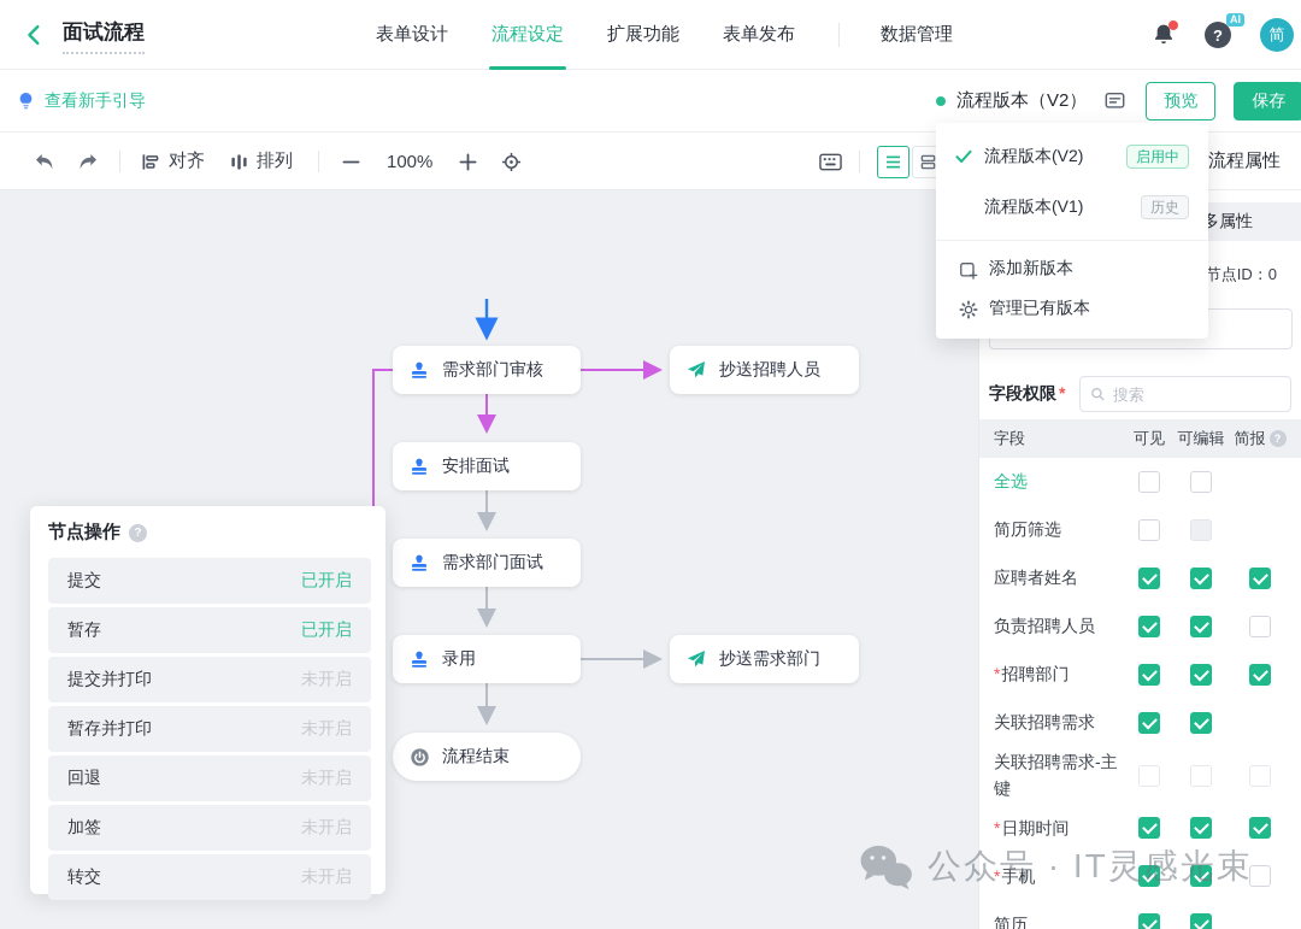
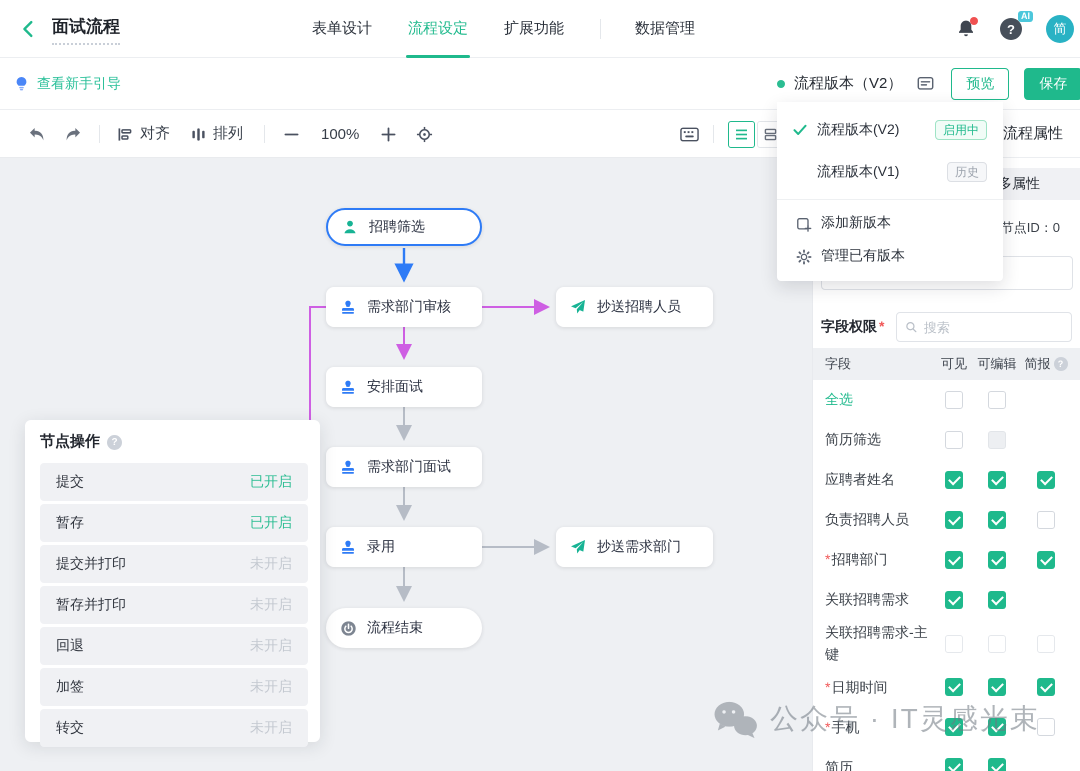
  面试流程
  表单设计
  流程设定
  扩展功能
- 表单发布
  数据管理
  ?
  AI
  简
  查看新手引导
  流程版本（V2）
  预览
  保存
  对齐
  排列
  100%
+ 招聘筛选
  需求部门审核
  抄送招聘人员
  安排面试
  需求部门面试
  录用
  抄送需求部门
  流程结束
  节点操作
  ?
  提交
  已开启
  暂存
  已开启
  提交并打印
  未开启
  暂存并打印
  未开启
  回退
  未开启
  加签
  未开启
  转交
  未开启
  流程属性
  多属性
  节点ID：0
  字段权限 *
  搜索
  字段
  可见
  可编辑
  简报
  ?
  全选
  简历筛选
  应聘者姓名
  负责招聘人员
  招聘部门
  关联招聘需求
  关联招聘需求-主键
  日期时间
  手机
  简历
  流程版本(V2)
  启用中
  流程版本(V1)
  历史
  添加新版本
  管理已有版本
  公众号 · IT灵感光束
